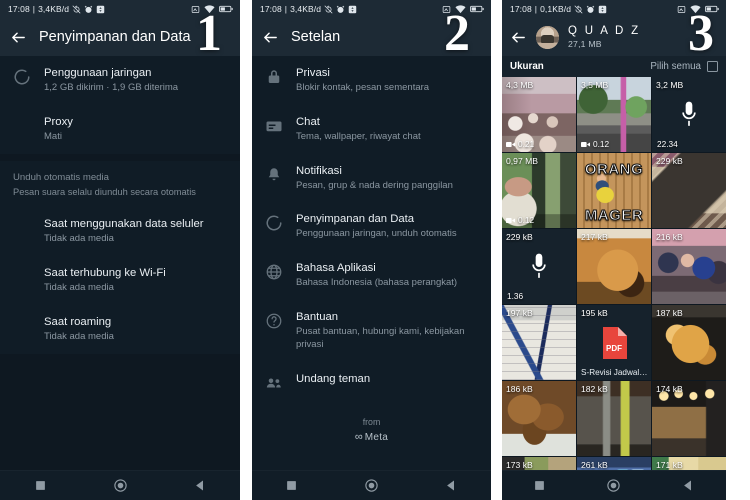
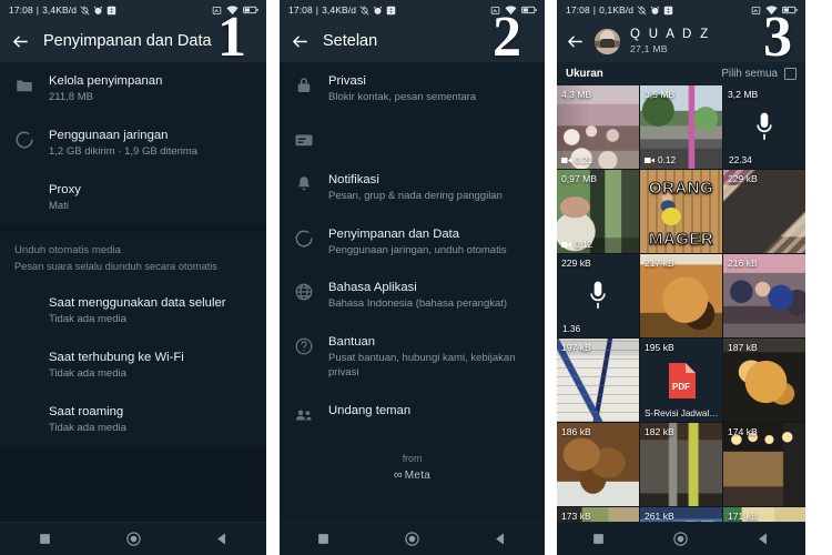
  17:08
  |
  3,4KB/d
  Penyimpanan dan Data
+ Kelola penyimpanan
+ 211,8 MB
  Penggunaan jaringan
  1,2 GB dikirim · 1,9 GB diterima
  Proxy
  Mati
  Unduh otomatis media
  Pesan suara selalu diunduh secara otomatis
  Saat menggunakan data seluler
  Tidak ada media
  Saat terhubung ke Wi-Fi
  Tidak ada media
  Saat roaming
  Tidak ada media
  17:08
  |
  3,4KB/d
  Setelan
  Privasi
  Blokir kontak, pesan sementara
- Chat
- Tema, wallpaper, riwayat chat
  Notifikasi
  Pesan, grup & nada dering panggilan
  Penyimpanan dan Data
  Penggunaan jaringan, unduh otomatis
  Bahasa Aplikasi
  Bahasa Indonesia (bahasa perangkat)
  Bantuan
  Pusat bantuan, hubungi kami, kebijakan privasi
  Undang teman
  from
  ∞
  Meta
  17:08
  |
  0,1KB/d
  Q U A D Z
  27,1 MB
  Ukuran
  Pilih semua
  4,3 MB
  0.21
  3,5 MB
  0.12
  3,2 MB
  22.34
  0,97 MB
  0.12
  ORANG
  MAGER
  229 kB
  229 kB
  1.36
  217 kB
  216 kB
  197 kB
  PDF
  195 kB
  S-Revisi Jadwal P
  187 kB
  186 kB
  182 kB
  174 kB
  173 kB
  261 kB
  171 kB
  1
  2
  3
